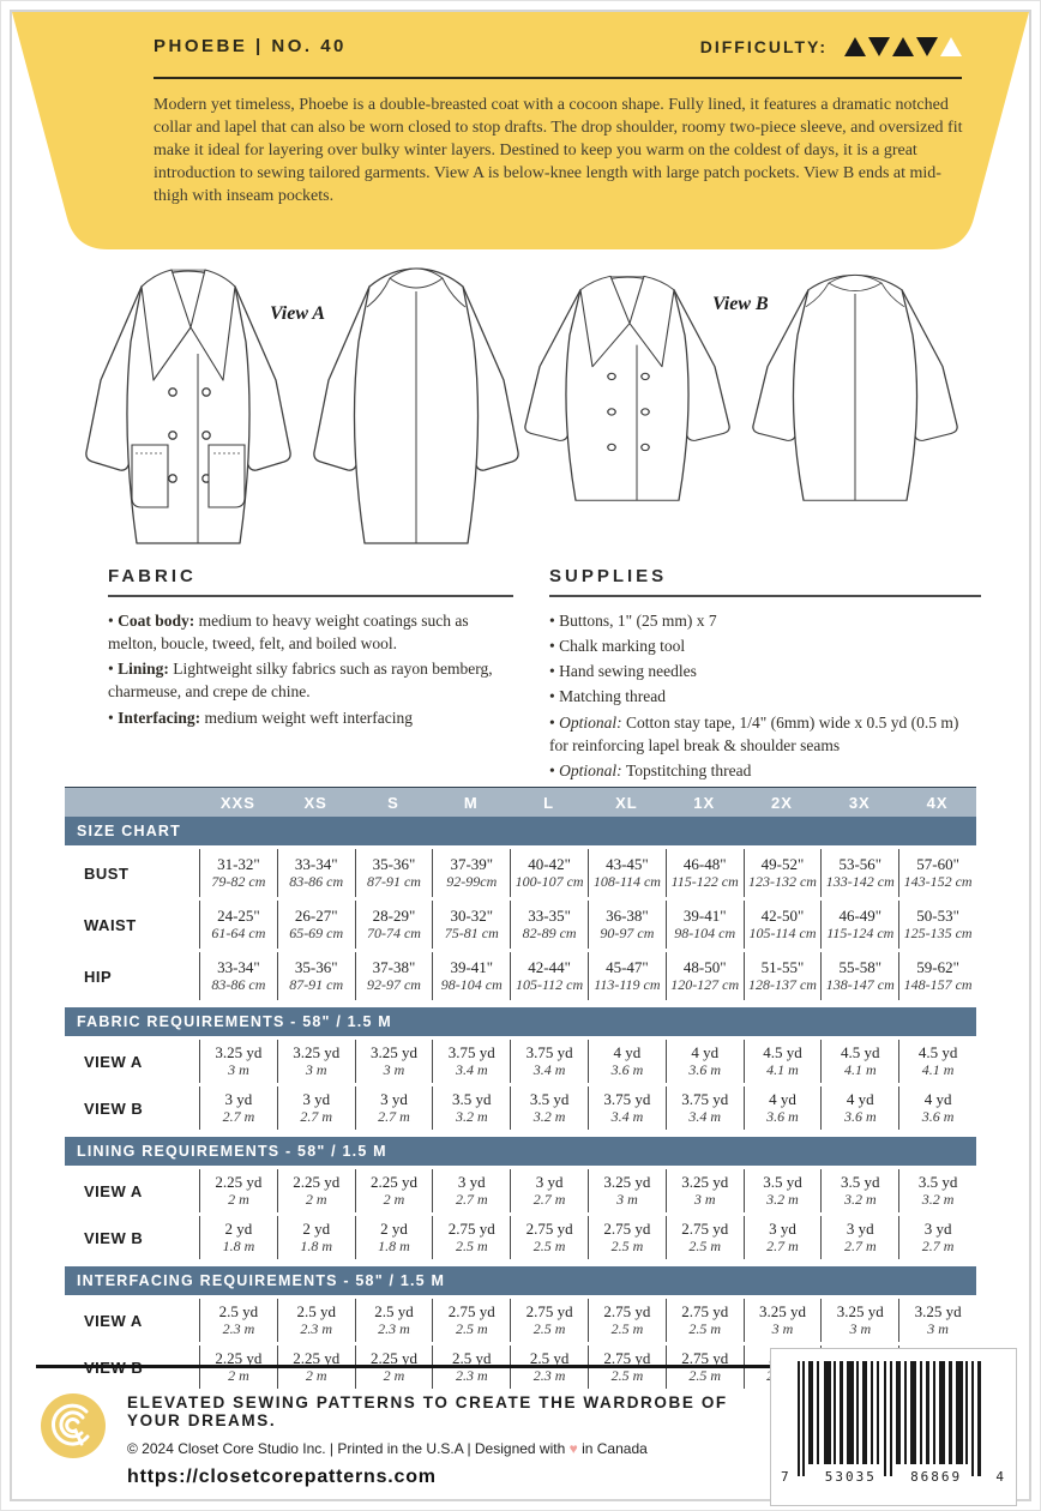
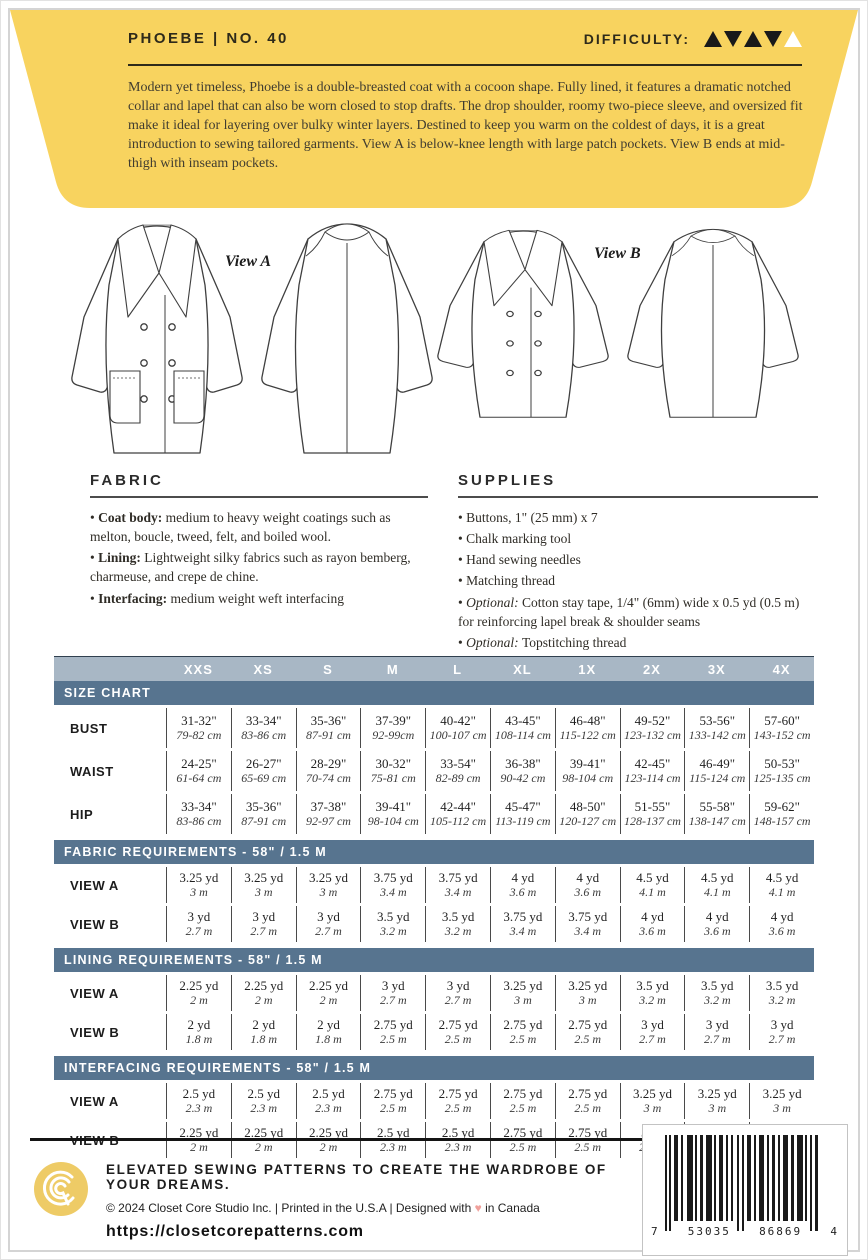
  PHOEBE | NO. 40
  DIFFICULTY:
  Modern yet timeless, Phoebe is a double-breasted coat with a cocoon shape. Fully lined, it features a dramatic notched collar and lapel that can also be worn closed to stop drafts. The drop shoulder, roomy two-piece sleeve, and oversized fit make it ideal for layering over bulky winter layers. Destined to keep you warm on the coldest of days, it is a great introduction to sewing tailored garments. View A is below-knee length with large patch pockets. View B ends at mid-thigh with inseam pockets.
  View A
  View B
  FABRIC
  Coat body: medium to heavy weight coatings such as melton, boucle, tweed, felt, and boiled wool.
  Lining: Lightweight silky fabrics such as rayon bemberg, charmeuse, and crepe de chine.
  Interfacing: medium weight weft interfacing
  SUPPLIES
  Buttons, 1" (25 mm) x 7
  Chalk marking tool
  Hand sewing needles
  Matching thread
  Optional: Cotton stay tape, 1/4" (6mm) wide x 0.5 yd (0.5 m) for reinforcing lapel break & shoulder seams
  Optional: Topstitching thread
  XXS
  XS
  S
  M
  L
  XL
  1X
  2X
  3X
  4X
  SIZE CHART
  BUST
  31-32"
  79-82 cm
  33-34"
  83-86 cm
  35-36"
  87-91 cm
  37-39"
  92-99cm
  40-42"
  100-107 cm
  43-45"
  108-114 cm
  46-48"
  115-122 cm
  49-52"
  123-132 cm
  53-56"
  133-142 cm
  57-60"
  143-152 cm
  WAIST
  24-25"
  61-64 cm
  26-27"
  65-69 cm
  28-29"
  70-74 cm
  30-32"
  75-81 cm
- 33-35"
+ 33-54"
  82-89 cm
  36-38"
- 90-97 cm
+ 90-42 cm
  39-41"
  98-104 cm
- 42-50"
+ 42-45"
- 105-114 cm
+ 123-114 cm
  46-49"
  115-124 cm
  50-53"
  125-135 cm
  HIP
  33-34"
  83-86 cm
  35-36"
  87-91 cm
  37-38"
  92-97 cm
  39-41"
  98-104 cm
  42-44"
  105-112 cm
  45-47"
  113-119 cm
  48-50"
  120-127 cm
  51-55"
  128-137 cm
  55-58"
  138-147 cm
  59-62"
  148-157 cm
  FABRIC REQUIREMENTS - 58" / 1.5 M
  VIEW A
  3.25 yd
  3 m
  3.25 yd
  3 m
  3.25 yd
  3 m
  3.75 yd
  3.4 m
  3.75 yd
  3.4 m
  4 yd
  3.6 m
  4 yd
  3.6 m
  4.5 yd
  4.1 m
  4.5 yd
  4.1 m
  4.5 yd
  4.1 m
  VIEW B
  3 yd
  2.7 m
  3 yd
  2.7 m
  3 yd
  2.7 m
  3.5 yd
  3.2 m
  3.5 yd
  3.2 m
  3.75 yd
  3.4 m
  3.75 yd
  3.4 m
  4 yd
  3.6 m
  4 yd
  3.6 m
  4 yd
  3.6 m
  LINING REQUIREMENTS - 58" / 1.5 M
  VIEW A
  2.25 yd
  2 m
  2.25 yd
  2 m
  2.25 yd
  2 m
  3 yd
  2.7 m
  3 yd
  2.7 m
  3.25 yd
  3 m
  3.25 yd
  3 m
  3.5 yd
  3.2 m
  3.5 yd
  3.2 m
  3.5 yd
  3.2 m
  VIEW B
  2 yd
  1.8 m
  2 yd
  1.8 m
  2 yd
  1.8 m
  2.75 yd
  2.5 m
  2.75 yd
  2.5 m
  2.75 yd
  2.5 m
  2.75 yd
  2.5 m
  3 yd
  2.7 m
  3 yd
  2.7 m
  3 yd
  2.7 m
  INTERFACING REQUIREMENTS - 58" / 1.5 M
  VIEW A
  2.5 yd
  2.3 m
  2.5 yd
  2.3 m
  2.5 yd
  2.3 m
  2.75 yd
  2.5 m
  2.75 yd
  2.5 m
  2.75 yd
  2.5 m
  2.75 yd
  2.5 m
  3.25 yd
  3 m
  3.25 yd
  3 m
  3.25 yd
  3 m
  2.25 yd
  2 m
  2.25 yd
  2 m
  2.25 yd
  2 m
  2.5 yd
  2.3 m
  2.5 yd
  2.3 m
  2.75 yd
  2.5 m
  2.75 yd
  2.5 m
  ELEVATED SEWING PATTERNS TO CREATE THE WARDROBE OF YOUR DREAMS.
  © 2024 Closet Core Studio Inc. | Printed in the U.S.A | Designed with ♥ in Canada
  https://closetcorepatterns.com
  7
  53035
  86869
  4
